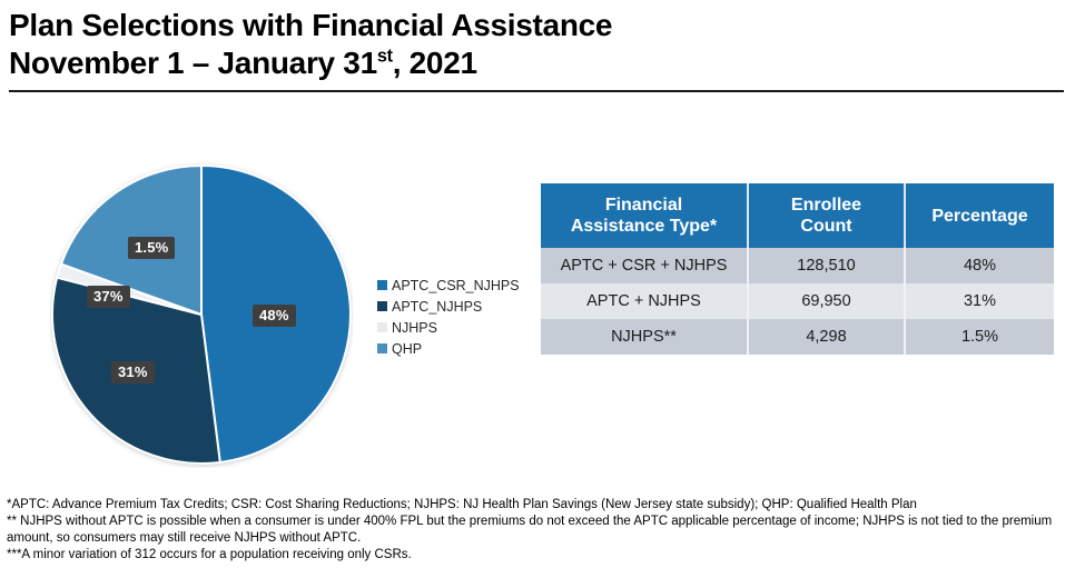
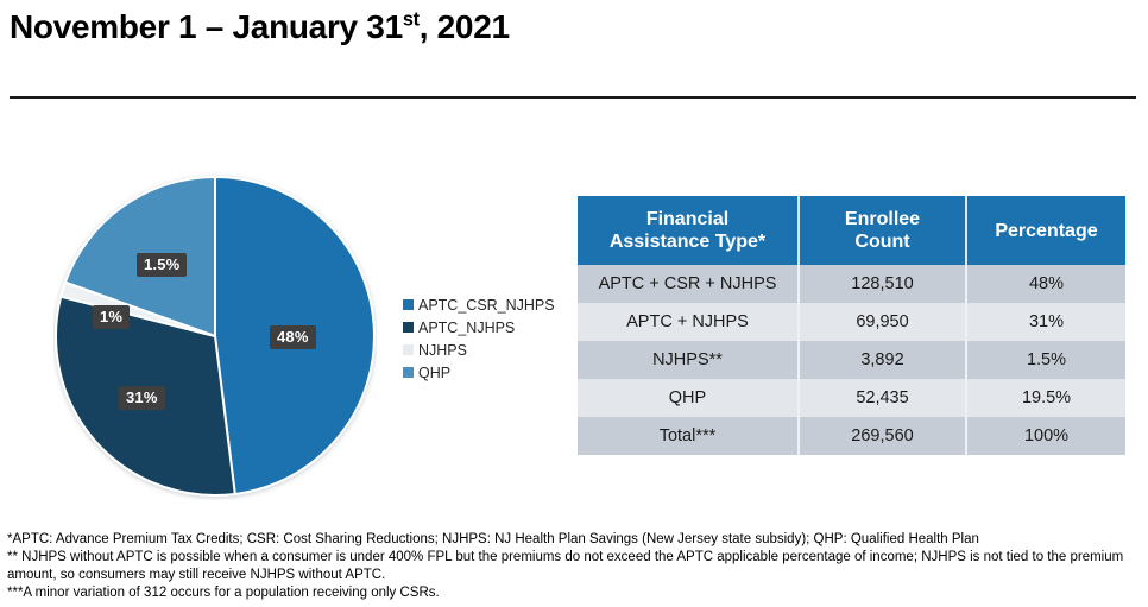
- Plan Selections with Financial Assistance
  November 1 – January 31st, 2021
  48%
  31%
- 37%
+ 1%
  1.5%
  APTC_CSR_NJHPS
  APTC_NJHPS
  NJHPS
  QHP
  Financial Assistance Type*	Enrollee Count	Percentage
  APTC + CSR + NJHPS	128,510	48%
  APTC + NJHPS	69,950	31%
- NJHPS**	4,298	1.5%
+ NJHPS**	3,892	1.5%
+ QHP	52,435	19.5%
+ Total***	269,560	100%
  *APTC: Advance Premium Tax Credits; CSR: Cost Sharing Reductions; NJHPS: NJ Health Plan Savings (New Jersey state subsidy); QHP: Qualified Health Plan
  ** NJHPS without APTC is possible when a consumer is under 400% FPL but the premiums do not exceed the APTC applicable percentage of income; NJHPS is not tied to the premium amount, so consumers may still receive NJHPS without APTC.
  ***A minor variation of 312 occurs for a population receiving only CSRs.
